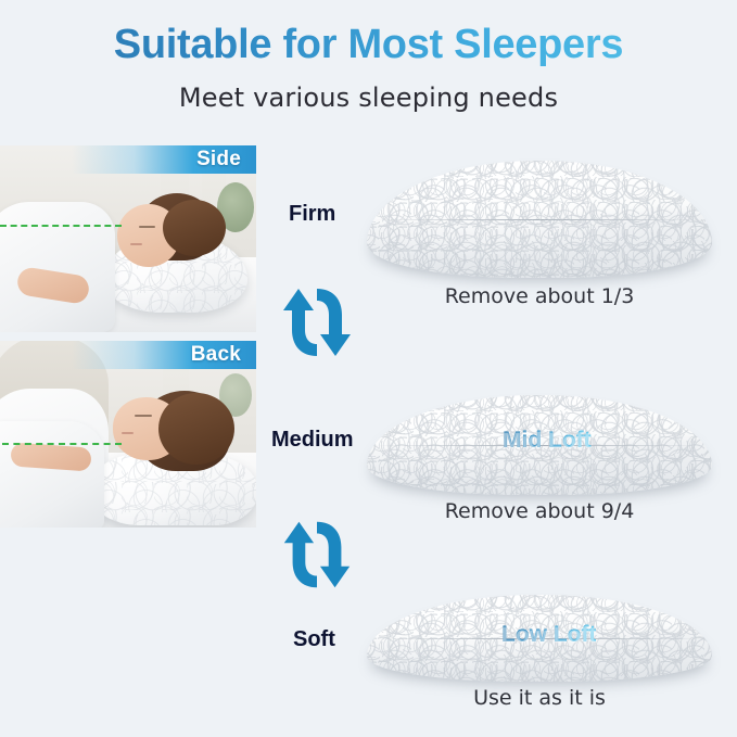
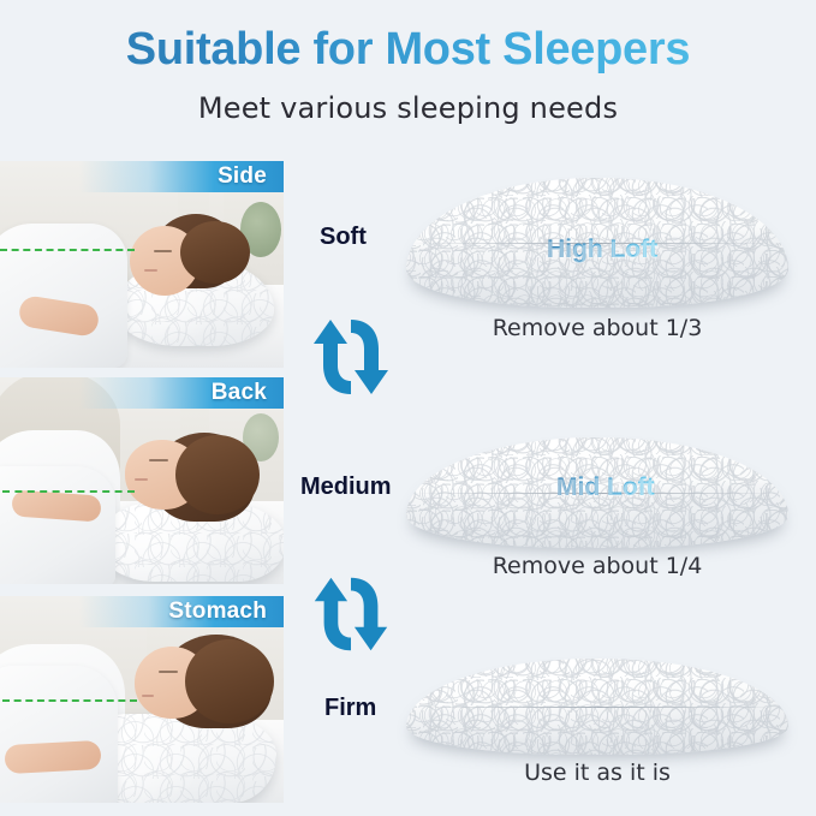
  Suitable for Most Sleepers
  Meet various sleeping needs
  Side
- Firm
+ Soft
+ High Loft
  Remove about 1/3
  Back
  Medium
  Mid Loft
- Remove about 9/4
+ Remove about 1/4
+ Stomach
- Soft
+ Firm
- Low Loft
  Use it as it is
